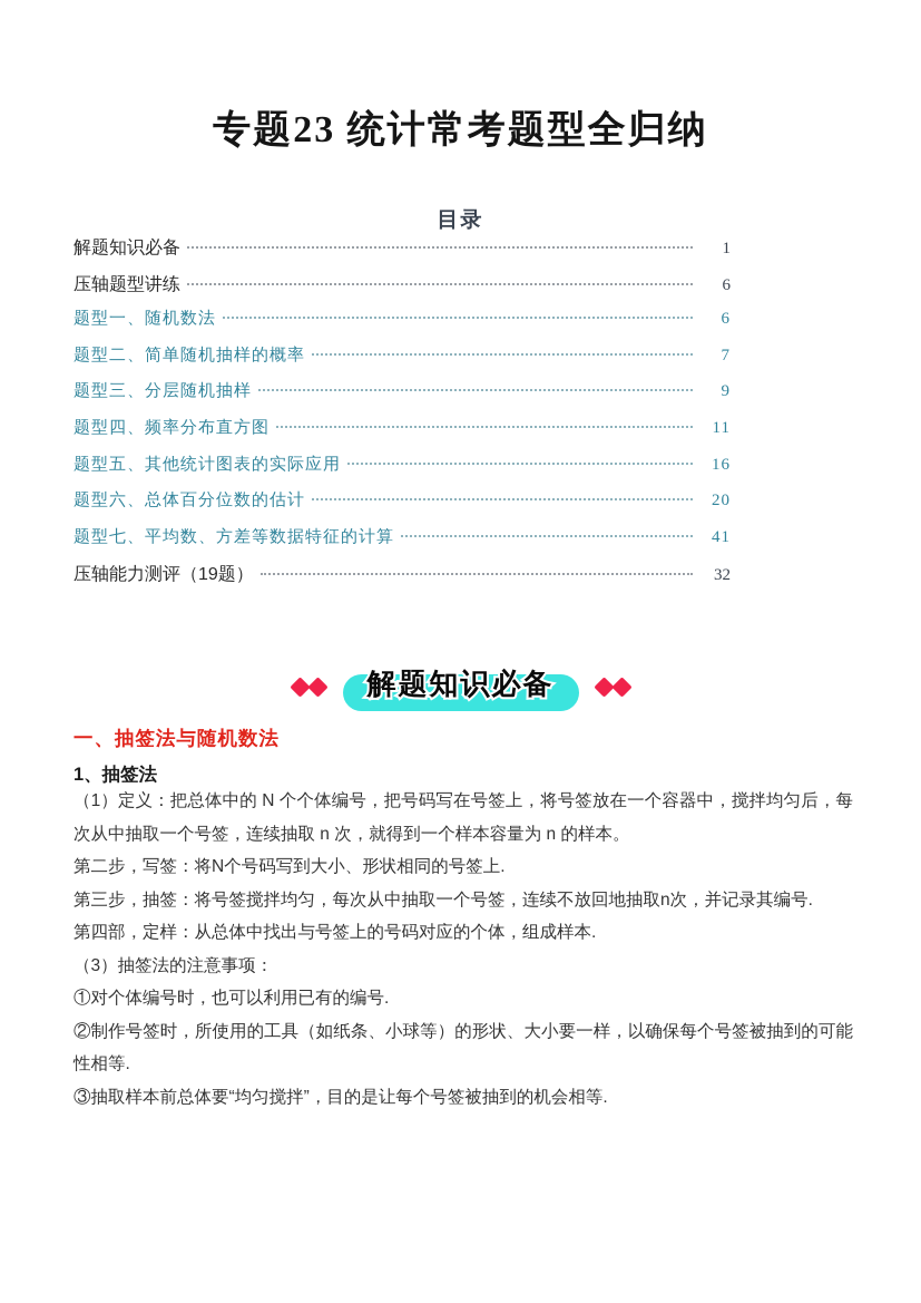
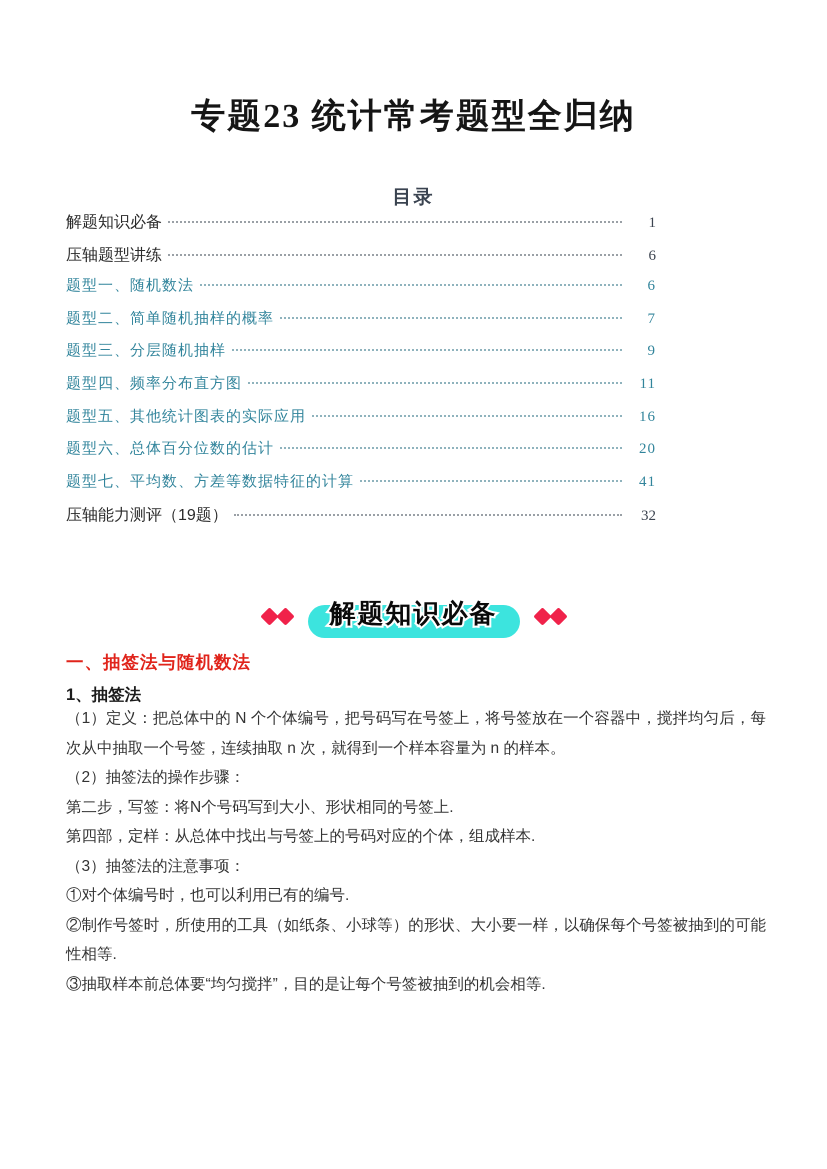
  专题23 统计常考题型全归纳
  目录
  解题知识必备
  1
  压轴题型讲练
  6
  题型一、随机数法
  6
  题型二、简单随机抽样的概率
  7
  题型三、分层随机抽样
  9
  题型四、频率分布直方图
  11
  题型五、其他统计图表的实际应用
  16
  题型六、总体百分位数的估计
  20
  题型七、平均数、方差等数据特征的计算
  41
  压轴能力测评（19题）
  32
  解题知识必备
  一、抽签法与随机数法
  1、抽签法
  （1）定义：把总体中的 N 个个体编号，把号码写在号签上，将号签放在一个容器中，搅拌均匀后，每次从中抽取一个号签，连续抽取 n 次，就得到一个样本容量为 n 的样本。
+ （2）抽签法的操作步骤：
  第二步，写签：将N个号码写到大小、形状相同的号签上.
- 第三步，抽签：将号签搅拌均匀，每次从中抽取一个号签，连续不放回地抽取n次，并记录其编号.
  第四部，定样：从总体中找出与号签上的号码对应的个体，组成样本.
  （3）抽签法的注意事项：
  ①对个体编号时，也可以利用已有的编号.
  ②制作号签时，所使用的工具（如纸条、小球等）的形状、大小要一样，以确保每个号签被抽到的可能性相等.
  ③抽取样本前总体要“均匀搅拌”，目的是让每个号签被抽到的机会相等.
